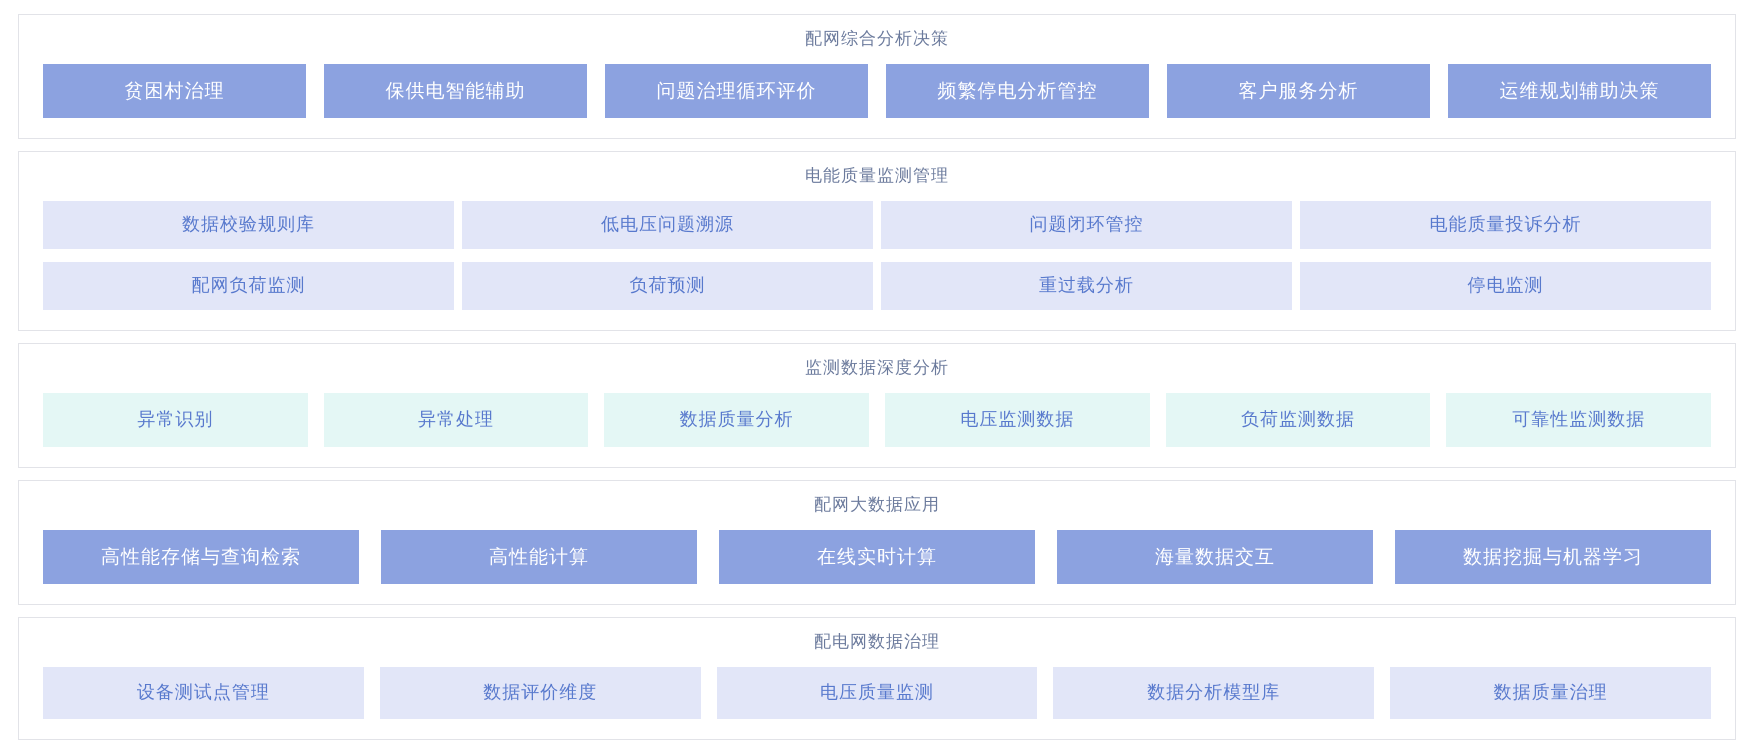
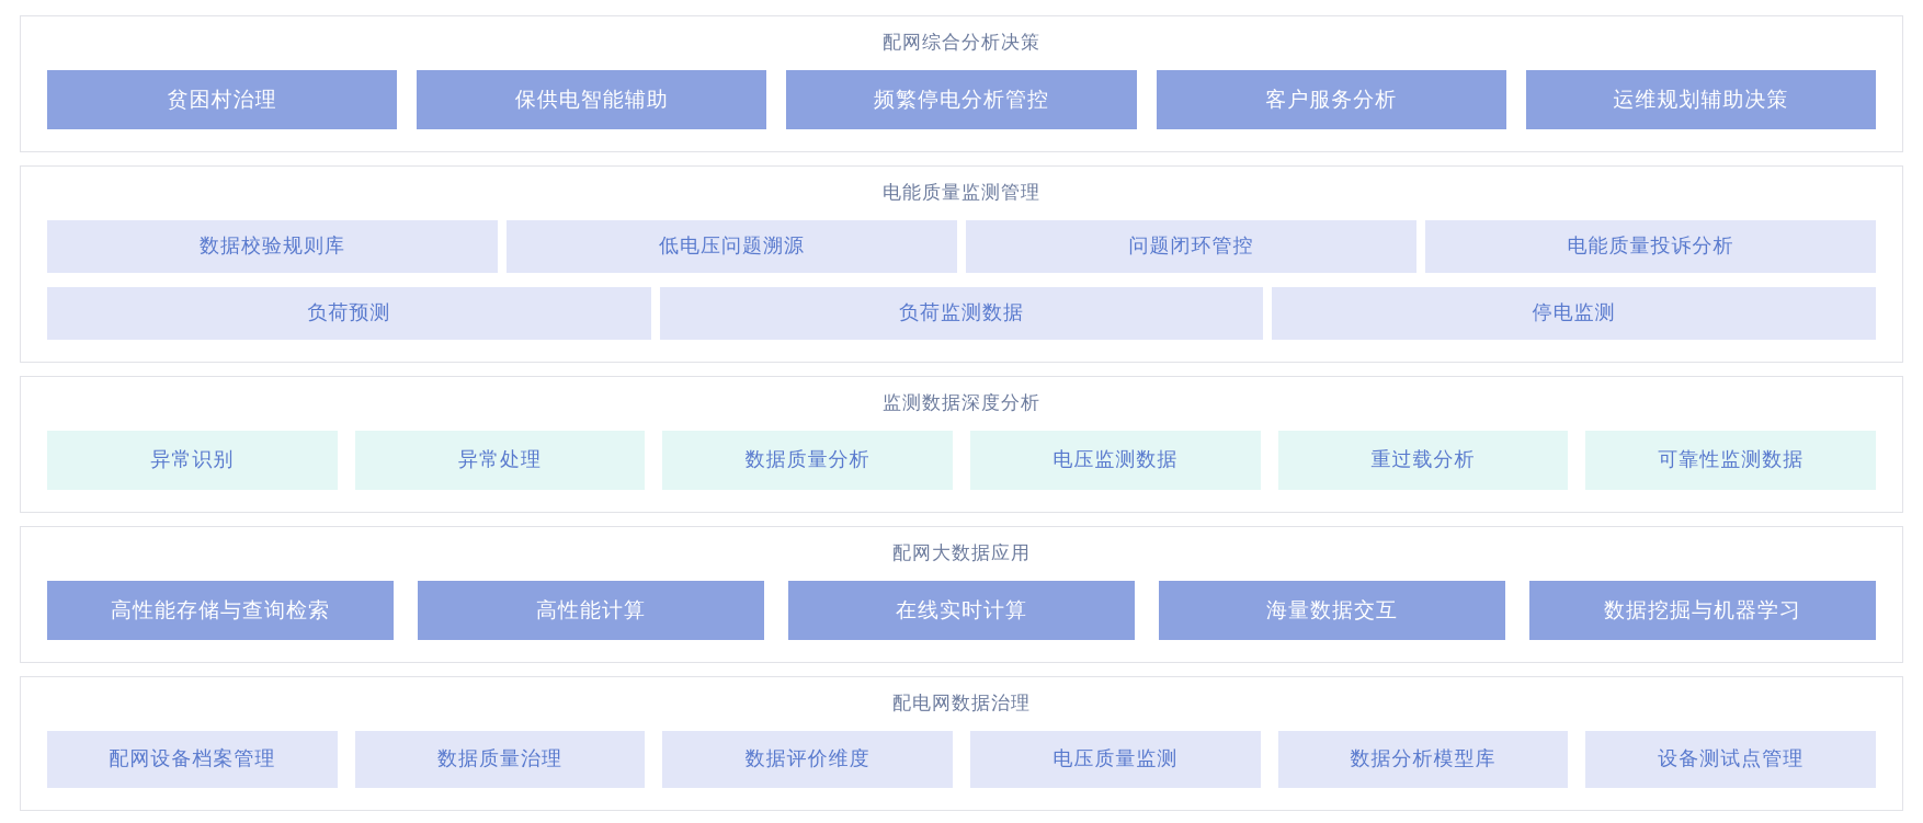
  配网综合分析决策
  贫困村治理
  保供电智能辅助
- 问题治理循环评价
  频繁停电分析管控
  客户服务分析
  运维规划辅助决策
  电能质量监测管理
  数据校验规则库
  低电压问题溯源
  问题闭环管控
  电能质量投诉分析
- 配网负荷监测
  负荷预测
- 重过载分析
+ 负荷监测数据
  停电监测
  监测数据深度分析
  异常识别
  异常处理
  数据质量分析
  电压监测数据
- 负荷监测数据
+ 重过载分析
  可靠性监测数据
  配网大数据应用
  高性能存储与查询检索
  高性能计算
  在线实时计算
  海量数据交互
  数据挖掘与机器学习
  配电网数据治理
+ 配网设备档案管理
- 设备测试点管理
+ 数据质量治理
  数据评价维度
  电压质量监测
  数据分析模型库
- 数据质量治理
+ 设备测试点管理
